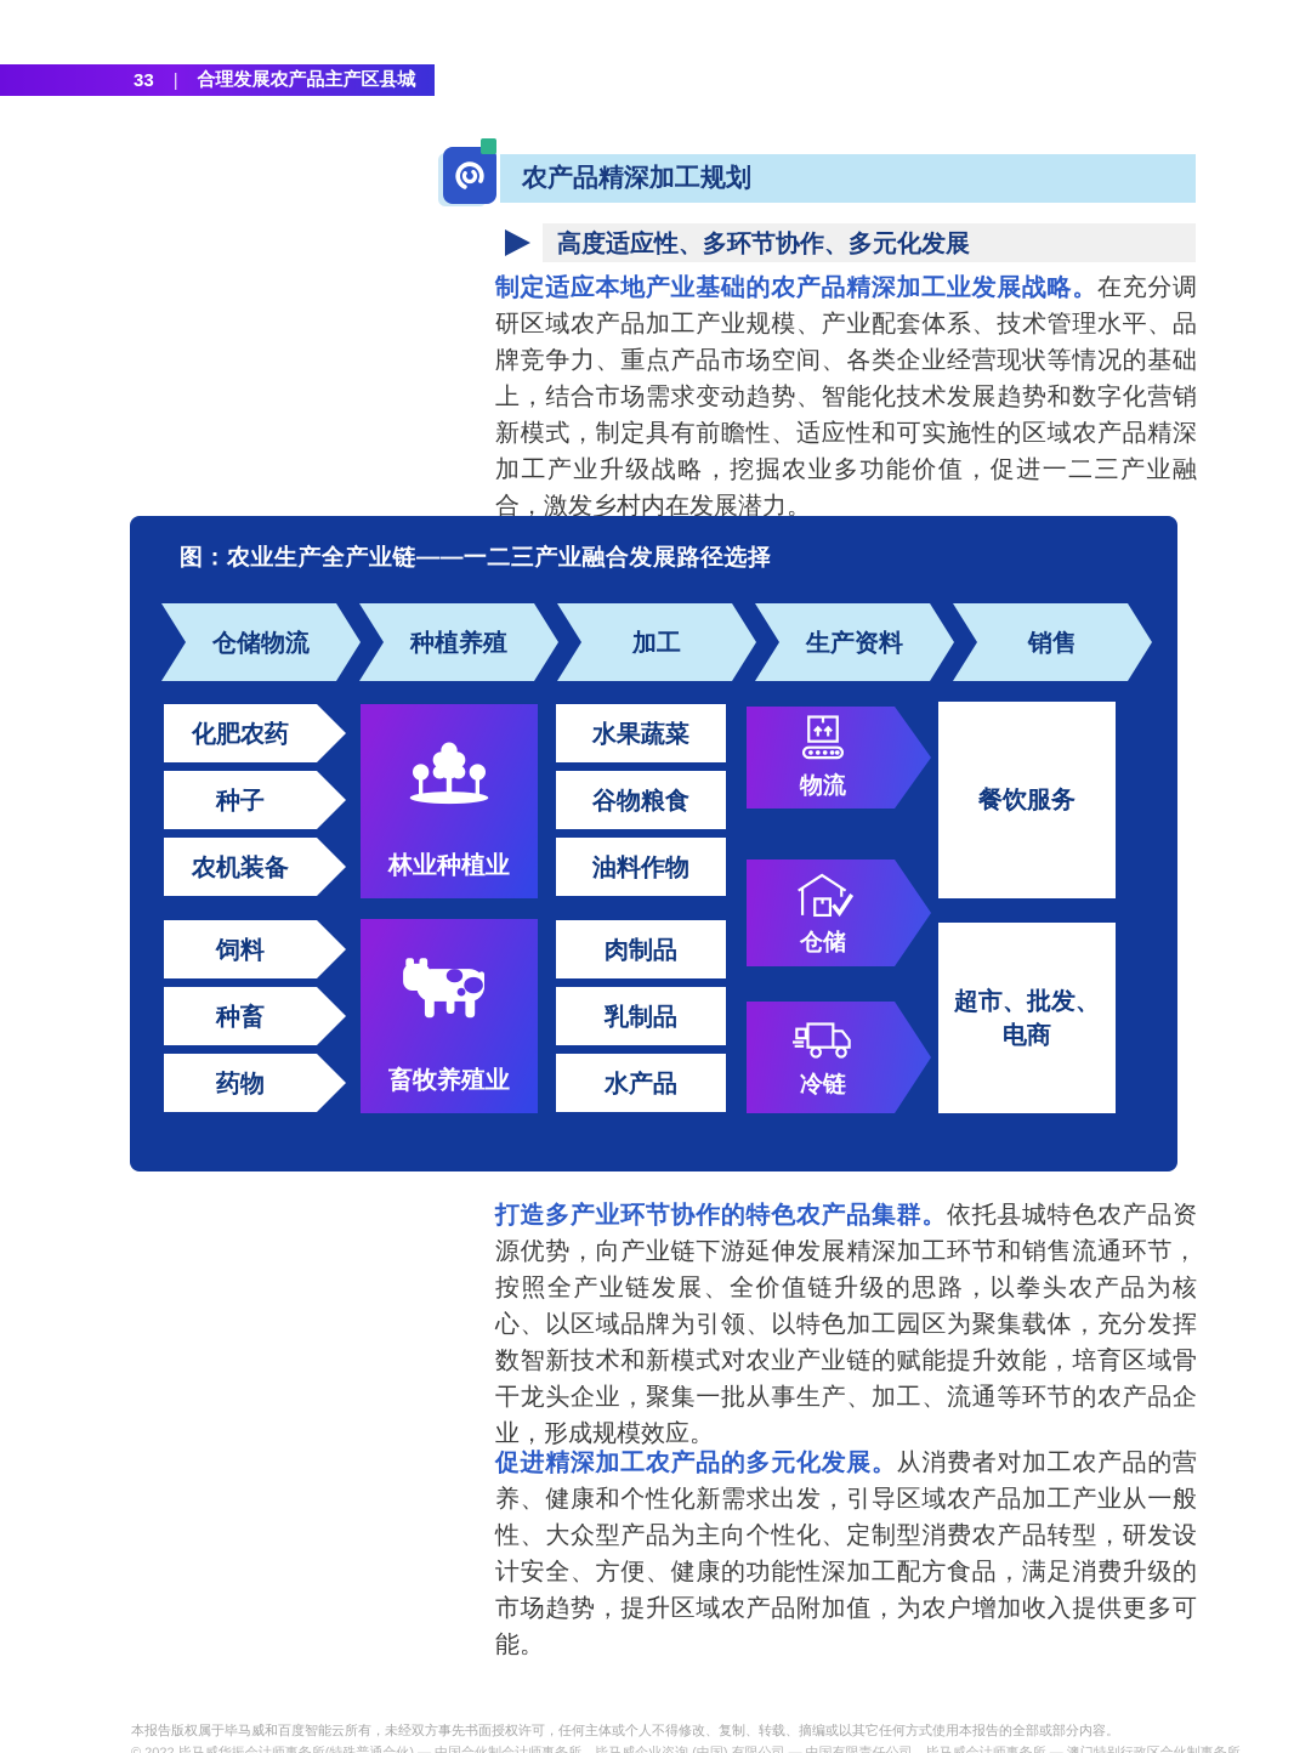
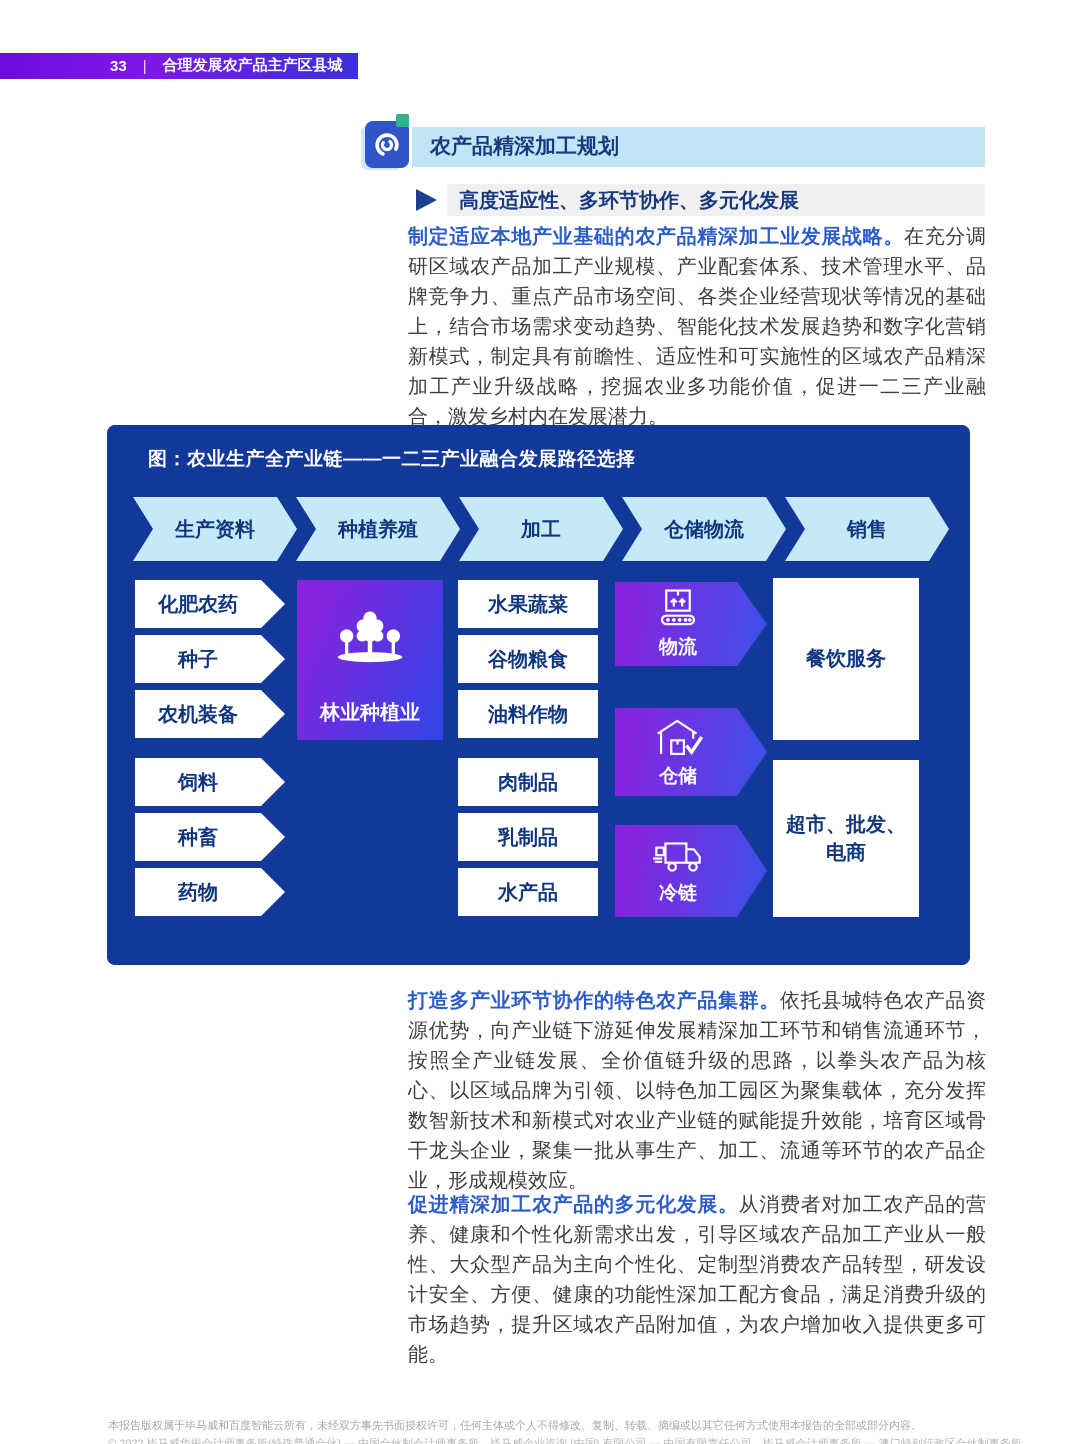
  33
  |
  合理发展农产品主产区县城
  农产品精深加工规划
  高度适应性、多环节协作、多元化发展
  制定适应本地产业基础的农产品精深加工业发展战略。在充分调研区域农产品加工产业规模、产业配套体系、技术管理水平、品牌竞争力、重点产品市场空间、各类企业经营现状等情况的基础上，结合市场需求变动趋势、智能化技术发展趋势和数字化营销新模式，制定具有前瞻性、适应性和可实施性的区域农产品精深加工产业升级战略，挖掘农业多功能价值，促进一二三产业融合，激发乡村内在发展潜力。
  图：农业生产全产业链——一二三产业融合发展路径选择
- 仓储物流
+ 生产资料
  种植养殖
  加工
- 生产资料
+ 仓储物流
  销售
  化肥农药
  种子
  农机装备
  饲料
  种畜
  药物
  林业种植业
- 畜牧养殖业
  水果蔬菜
  谷物粮食
  油料作物
  肉制品
  乳制品
  水产品
  物流
  仓储
  冷链
  餐饮服务
  超市、批发、电商
  打造多产业环节协作的特色农产品集群。依托县城特色农产品资源优势，向产业链下游延伸发展精深加工环节和销售流通环节，按照全产业链发展、全价值链升级的思路，以拳头农产品为核心、以区域品牌为引领、以特色加工园区为聚集载体，充分发挥数智新技术和新模式对农业产业链的赋能提升效能，培育区域骨干龙头企业，聚集一批从事生产、加工、流通等环节的农产品企业，形成规模效应。
  促进精深加工农产品的多元化发展。从消费者对加工农产品的营养、健康和个性化新需求出发，引导区域农产品加工产业从一般性、大众型产品为主向个性化、定制型消费农产品转型，研发设计安全、方便、健康的功能性深加工配方食品，满足消费升级的市场趋势，提升区域农产品附加值，为农户增加收入提供更多可能。
  本报告版权属于毕马威和百度智能云所有，未经双方事先书面授权许可，任何主体或个人不得修改、复制、转载、摘编或以其它任何方式使用本报告的全部或部分内容。
